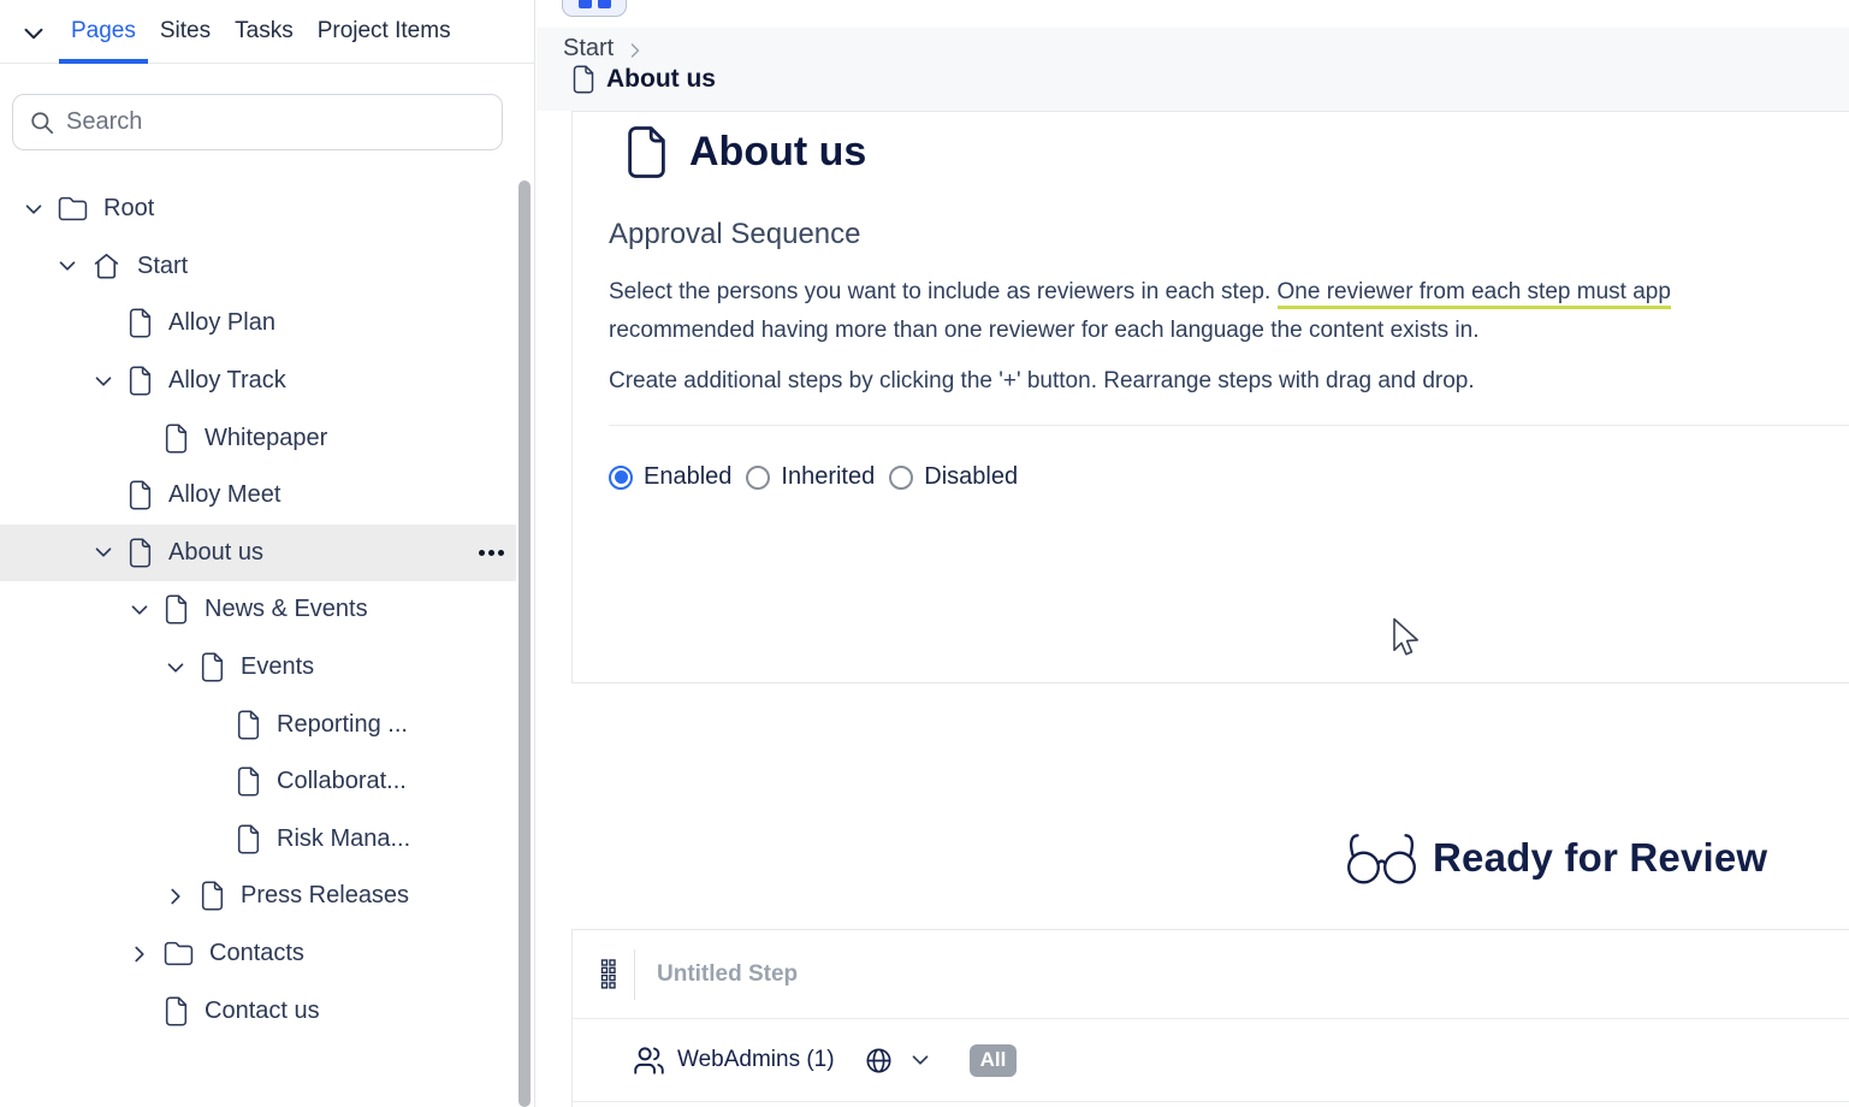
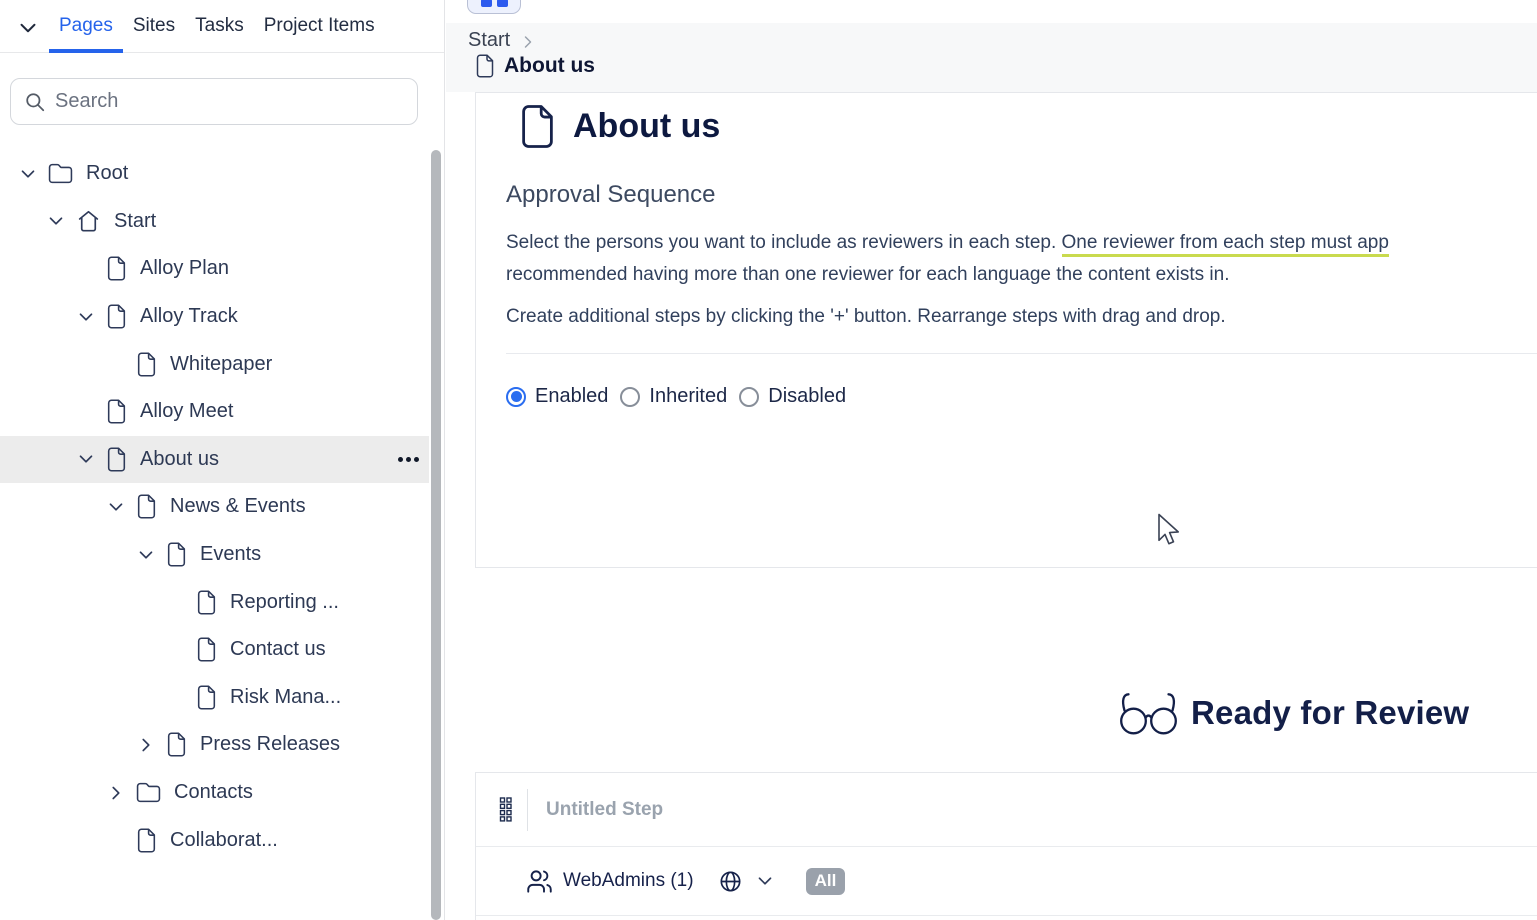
  Pages
  Sites
  Tasks
  Project Items
  Search
  Root
  Start
  Alloy Plan
  Alloy Track
  Whitepaper
  Alloy Meet
  About us
  News & Events
  Events
  Reporting ...
- Collaborat...
+ Contact us
  Risk Mana...
  Press Releases
  Contacts
- Contact us
+ Collaborat...
  Start
  About us
  About us
  Approval Sequence
  Select the persons you want to include as reviewers in each step. One reviewer from each step must app
  recommended having more than one reviewer for each language the content exists in.
  Create additional steps by clicking the '+' button. Rearrange steps with drag and drop.
  Enabled
  Inherited
  Disabled
  Ready for Review
  Untitled Step
  WebAdmins (1)
  All
